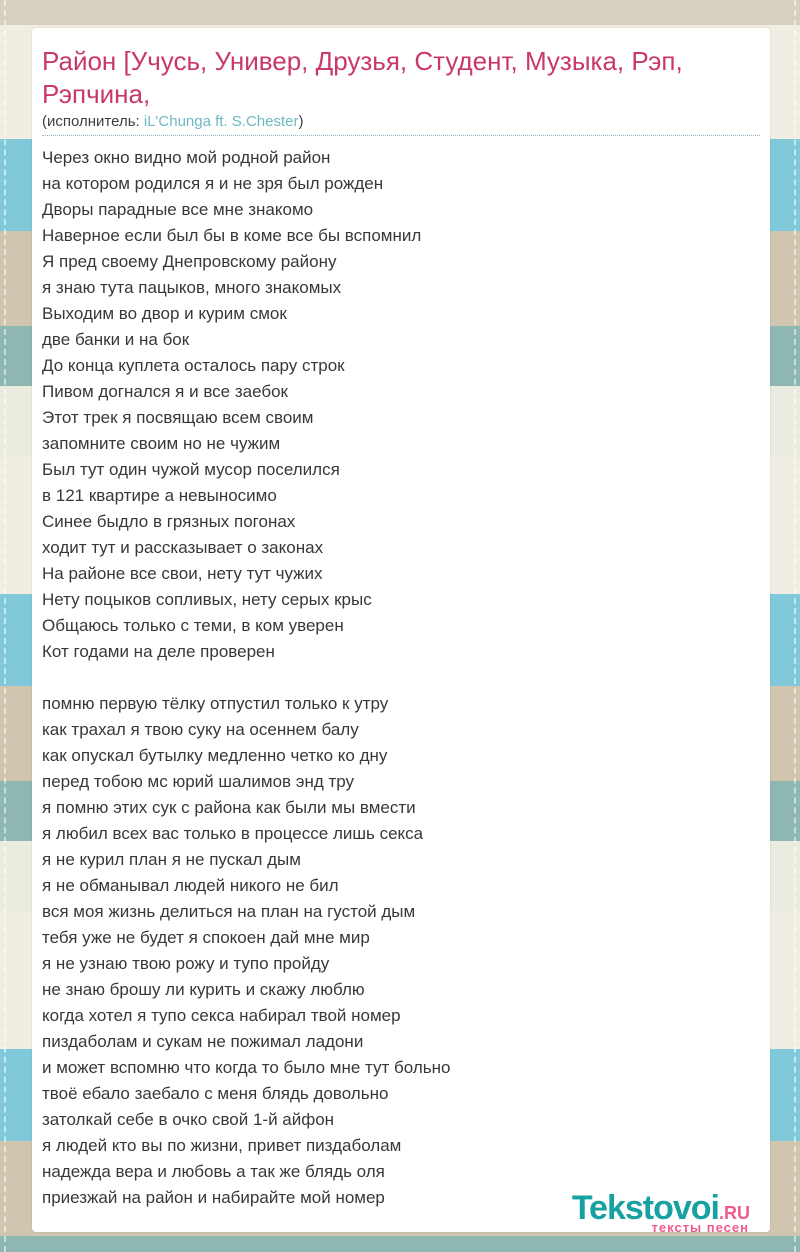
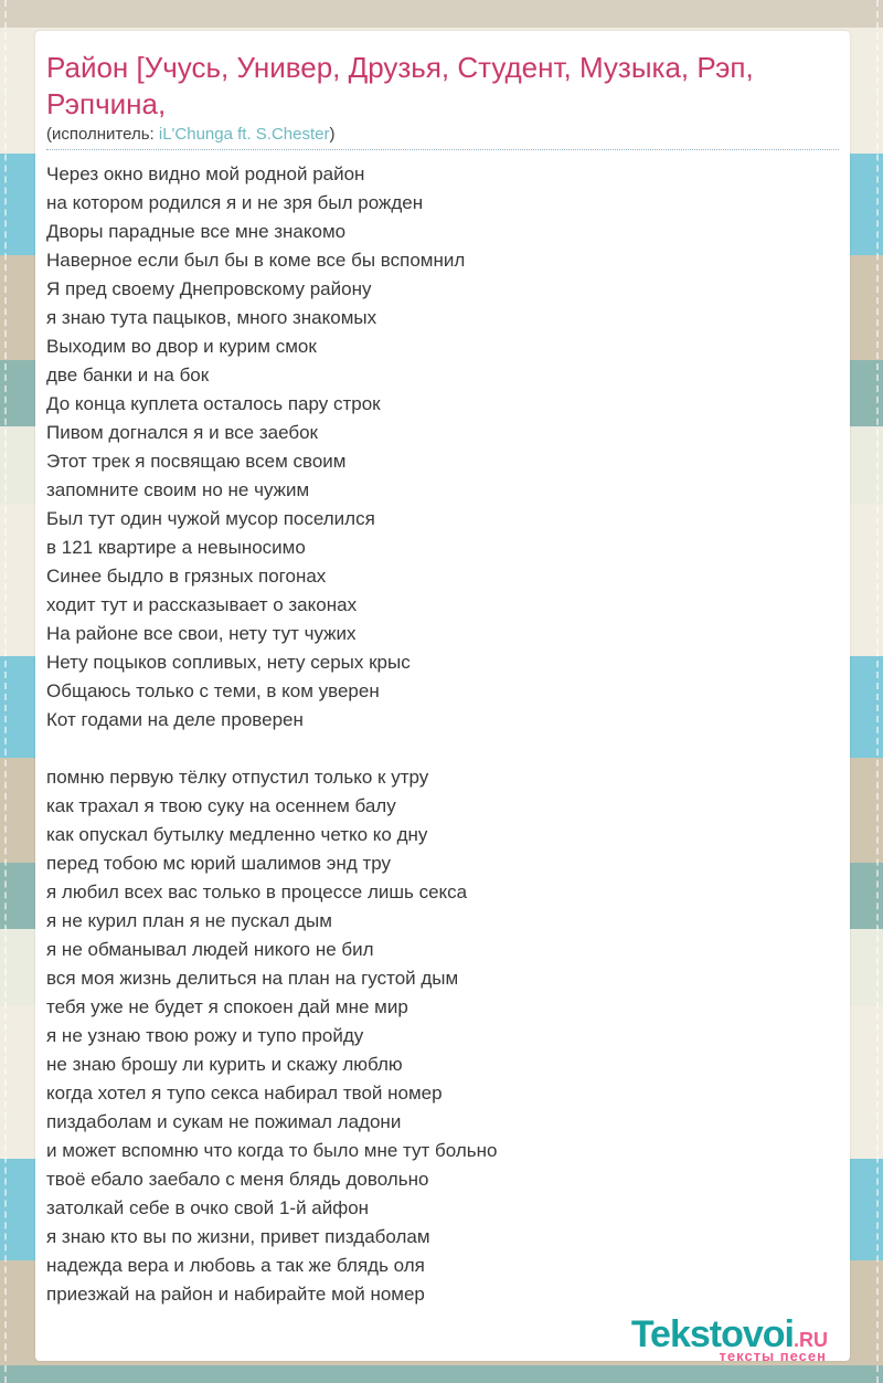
  Район [Учусь, Универ, Друзья, Студент, Музыка, Рэп, Рэпчина,
  (исполнитель: iL'Chunga ft. S.Chester)
  Через окно видно мой родной район
  на котором родился я и не зря был рожден
  Дворы парадные все мне знакомо
  Наверное если был бы в коме все бы вспомнил
  Я пред своему Днепровскому району
  я знаю тута пацыков, много знакомых
  Выходим во двор и курим смок
  две банки и на бок
  До конца куплета осталось пару строк
  Пивом догнался я и все заебок
  Этот трек я посвящаю всем своим
  запомните своим но не чужим
  Был тут один чужой мусор поселился
  в 121 квартире а невыносимо
  Синее быдло в грязных погонах
  ходит тут и рассказывает о законах
  На районе все свои, нету тут чужих
  Нету поцыков сопливых, нету серых крыс
  Общаюсь только с теми, в ком уверен
  Кот годами на деле проверен
  помню первую тёлку отпустил только к утру
  как трахал я твою суку на осеннем балу
  как опускал бутылку медленно четко ко дну
  перед тобою мс юрий шалимов энд тру
- я помню этих сук с района как были мы вмести
  я любил всех вас только в процессе лишь секса
  я не курил план я не пускал дым
  я не обманывал людей никого не бил
  вся моя жизнь делиться на план на густой дым
  тебя уже не будет я спокоен дай мне мир
  я не узнаю твою рожу и тупо пройду
  не знаю брошу ли курить и скажу люблю
  когда хотел я тупо секса набирал твой номер
  пиздаболам и сукам не пожимал ладони
  и может вспомню что когда то было мне тут больно
  твоё ебало заебало с меня блядь довольно
  затолкай себе в очко свой 1-й айфон
- я людей кто вы по жизни, привет пиздаболам
+ я знаю кто вы по жизни, привет пиздаболам
  надежда вера и любовь а так же блядь оля
  приезжай на район и набирайте мой номер
  Tekstovoi.RU
  тексты песен
